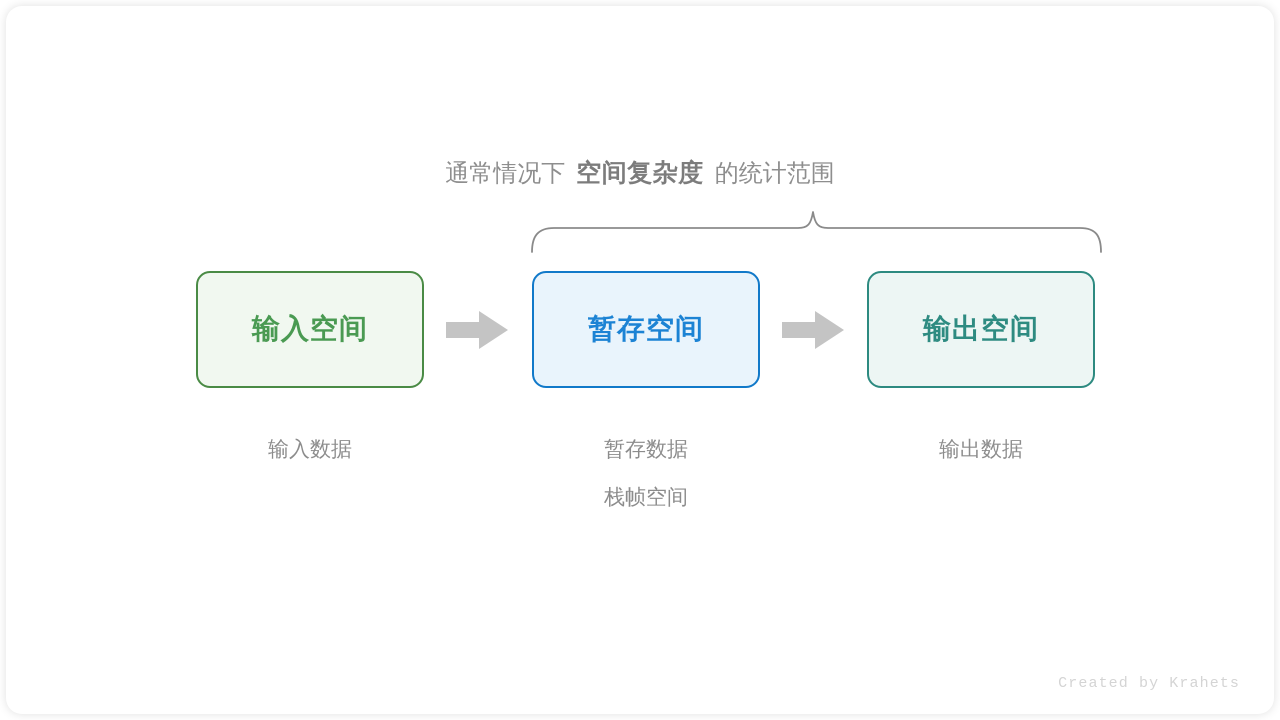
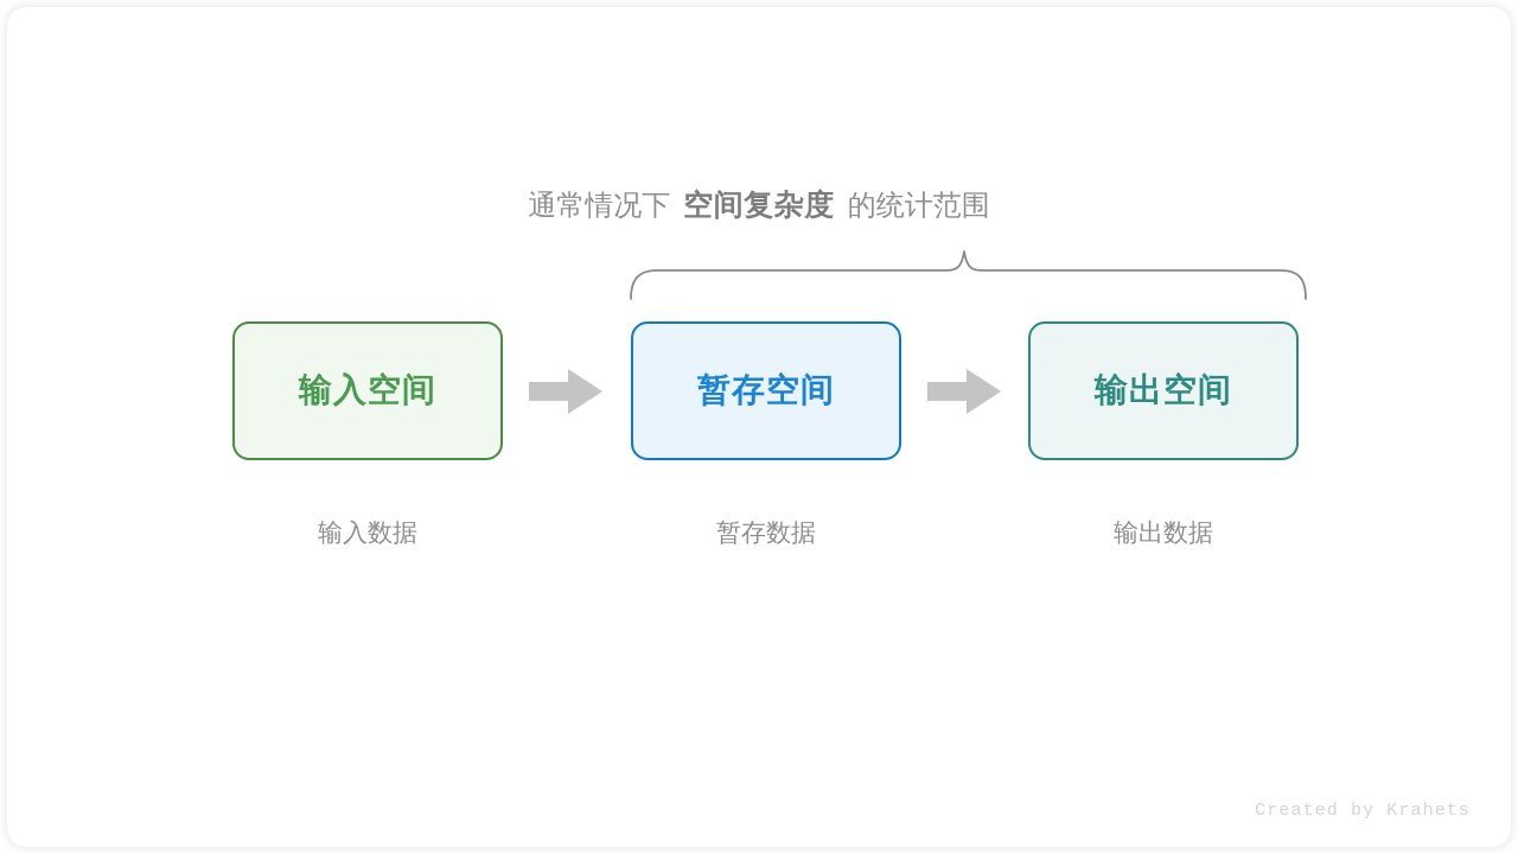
  通常情况下 空间复杂度 的统计范围
  输入空间
  暂存空间
  输出空间
  输入数据
  暂存数据
- 栈帧空间
  输出数据
  Created by Krahets
